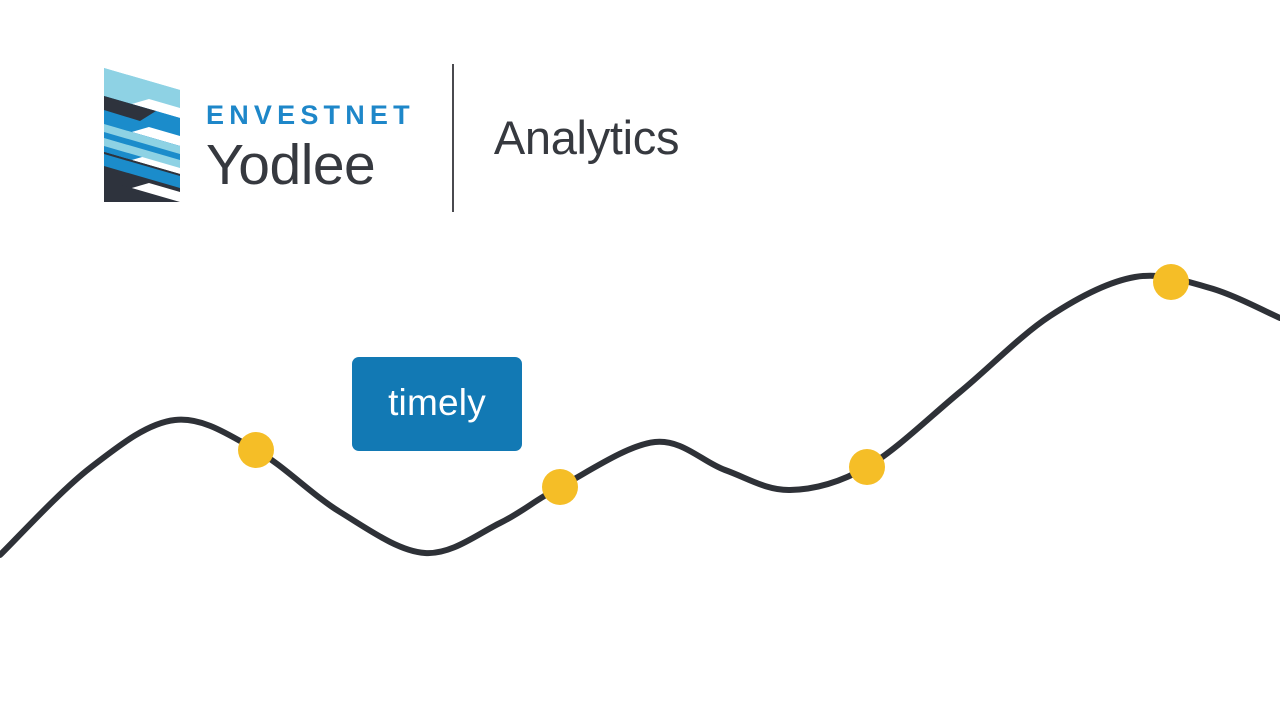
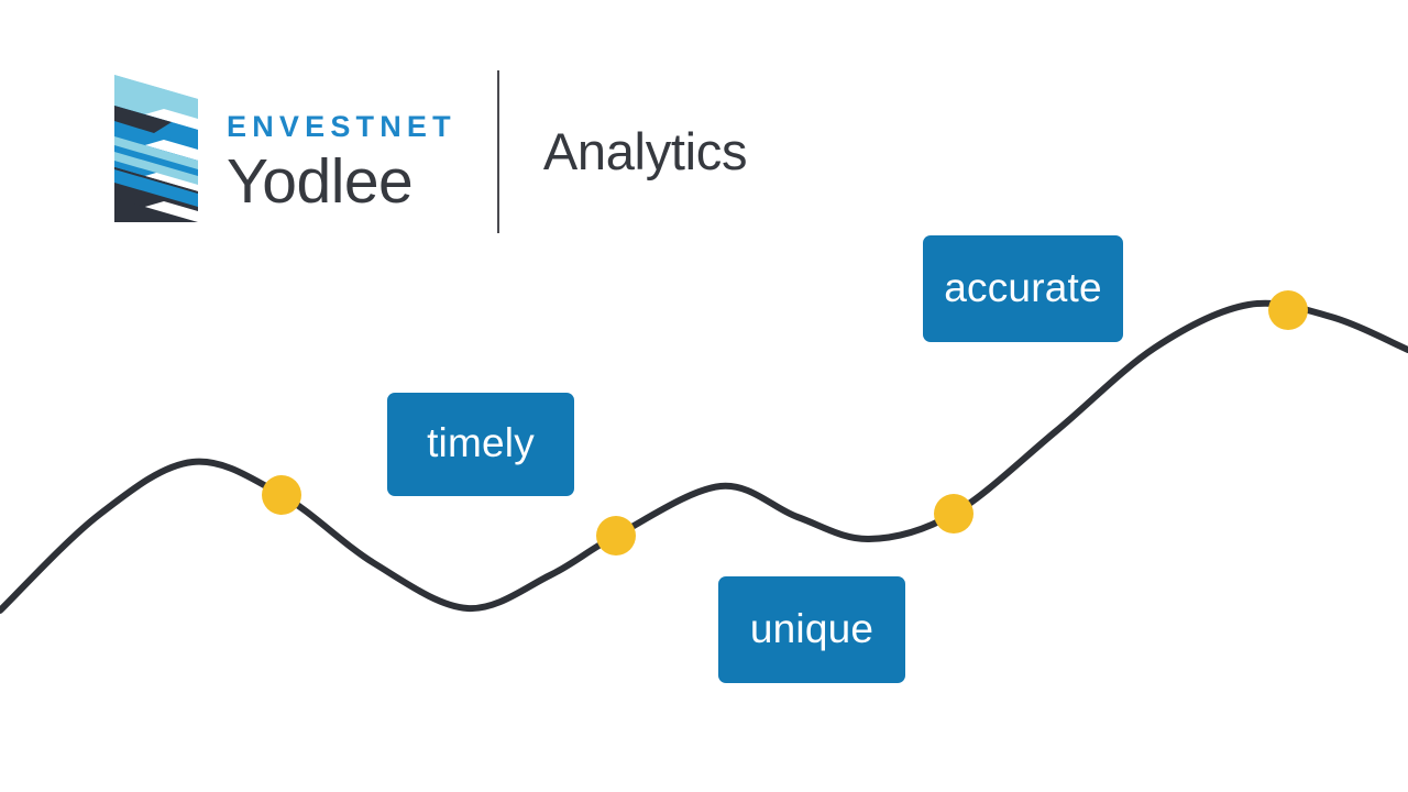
  ENVESTNET
  Yodlee
  Analytics
  timely
+ unique
+ accurate
